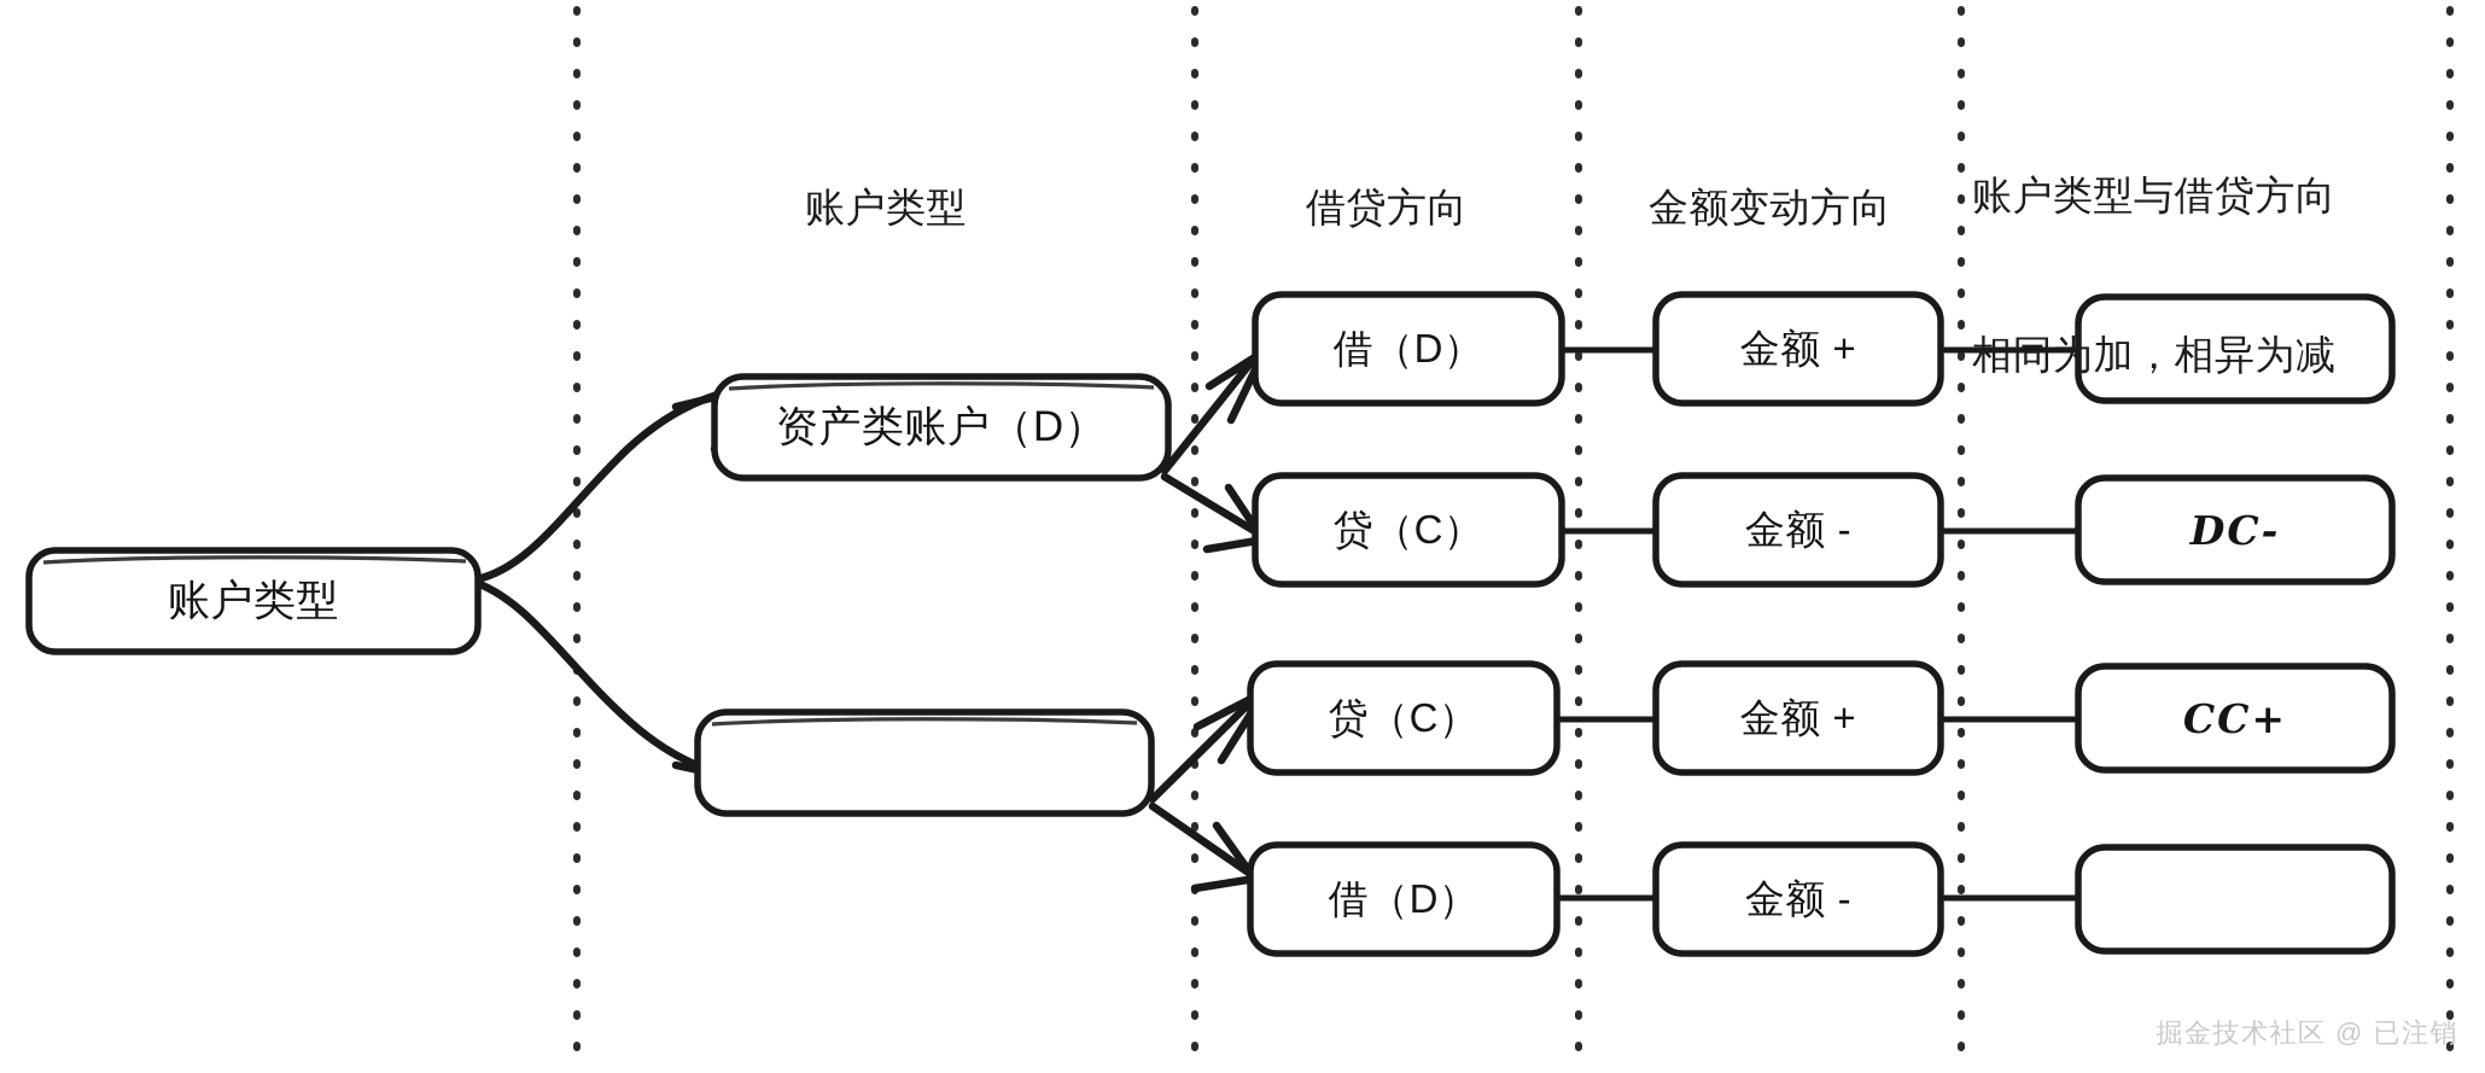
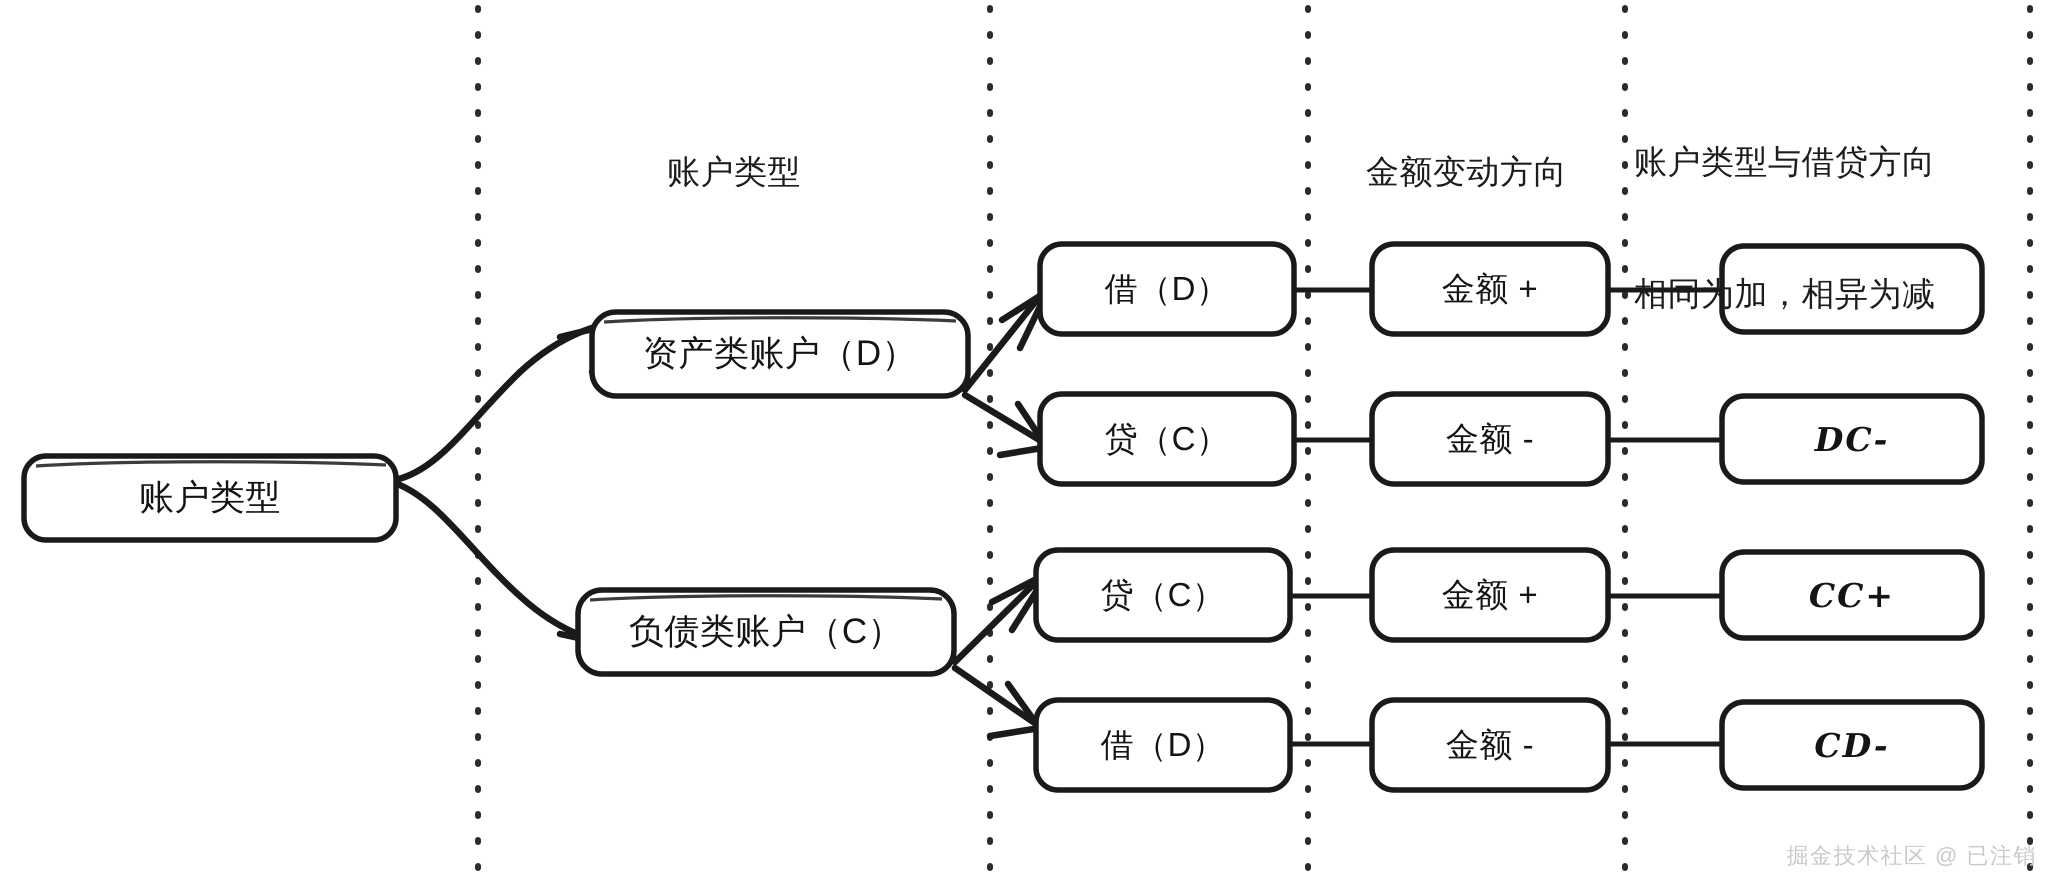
  账户类型
- 借贷方向
  金额变动方向
  账户类型与借贷方向
  相同为加，相异为减
  账户类型
  资产类账户（D）
+ 负债类账户（C）
  借（D）
  金额 +
  贷（C）
  金额 -
  DC-
  贷（C）
  金额 +
  CC+
  借（D）
  金额 -
+ CD-
  掘金技术社区 @ 已注销
